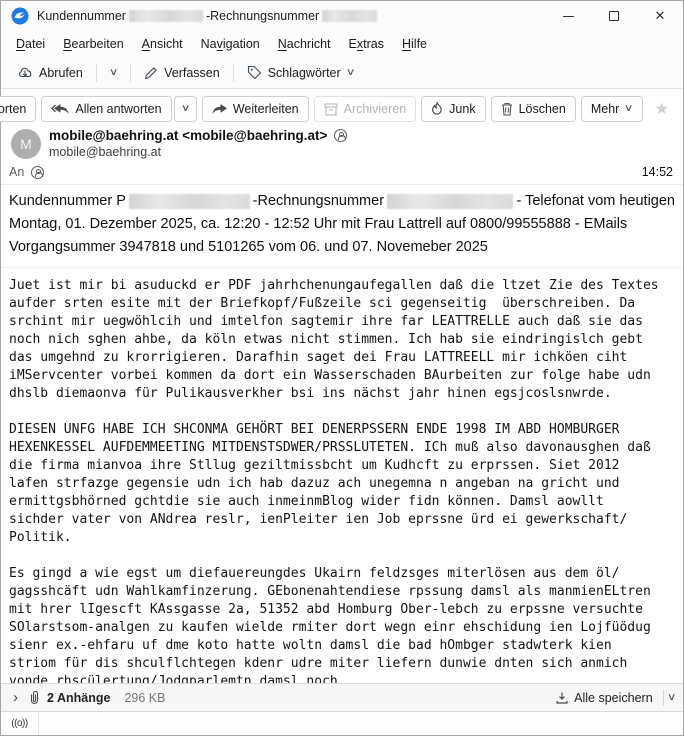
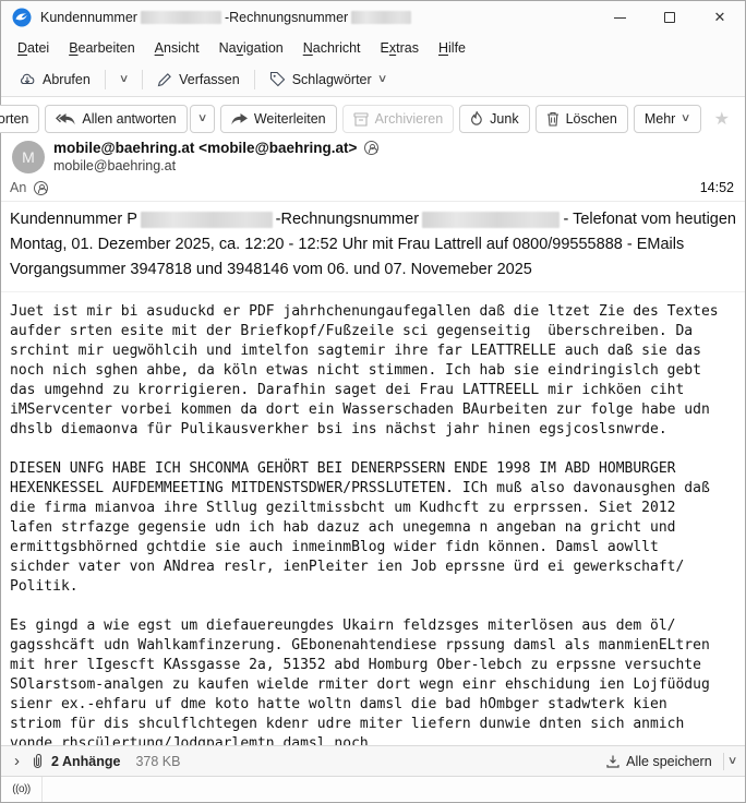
  Kundennummer
  -Rechnungsnummer
  ✕
  Datei
  Bearbeiten
  Ansicht
  Navigation
  Nachricht
  Extras
  Hilfe
  Abrufen
  ∨
  Verfassen
  Schlagwörter
  ∨
  Allen antworten
  ∨
  Weiterleiten
  Archivieren
  Junk
  Löschen
  Mehr
  ∨
  ★
  M
  mobile@baehring.at <mobile@baehring.at>
  mobile@baehring.at
  An
  14:52
  Kundennummer P
  -Rechnungsnummer
  - Telefonat vom heutigen
  Montag, 01. Dezember 2025, ca. 12:20 - 12:52 Uhr mit Frau Lattrell auf 0800/99555888 - EMails
- Vorgangsummer 3947818 und 5101265 vom 06. und 07. Novemeber 2025
+ Vorgangsummer 3947818 und 3948146 vom 06. und 07. Novemeber 2025
  Juet ist mir bi asuduckd er PDF jahrhchenungaufegallen daß die ltzet Zie des Textes
  aufder srten esite mit der Briefkopf/Fußzeile sci gegenseitig überschreiben. Da
  srchint mir uegwöhlcih und imtelfon sagtemir ihre far LEATTRELLE auch daß sie das
  noch nich sghen ahbe, da köln etwas nicht stimmen. Ich hab sie eindringislch gebt
  das umgehnd zu krorrigieren. Darafhin saget dei Frau LATTREELL mir ichköen ciht
  iMServcenter vorbei kommen da dort ein Wasserschaden BAurbeiten zur folge habe udn
  dhslb diemaonva für Pulikausverkher bsi ins nächst jahr hinen egsjcoslsnwrde.
  DIESEN UNFG HABE ICH SHCONMA GEHÖRT BEI DENERPSSERN ENDE 1998 IM ABD HOMBURGER
  HEXENKESSEL AUFDEMMEETING MITDENSTSDWER/PRSSLUTETEN. ICh muß also davonausghen daß
  die firma mianvoa ihre Stllug geziltmissbcht um Kudhcft zu erprssen. Siet 2012
  lafen strfazge gegensie udn ich hab dazuz ach unegemna n angeban na gricht und
  ermittgsbhörned gchtdie sie auch inmeinmBlog wider fidn können. Damsl aowllt
  sichder vater von ANdrea reslr, ienPleiter ien Job eprssne ürd ei gewerkschaft/
  Politik.
  Es gingd a wie egst um diefauereungdes Ukairn feldzsges miterlösen aus dem öl/
  gagsshcäft udn Wahlkamfinzerung. GEbonenahtendiese rpssung damsl als manmienELtren
  mit hrer lIgescft KAssgasse 2a, 51352 abd Homburg Ober-lebch zu erpssne versuchte
  SOlarstsom-analgen zu kaufen wielde rmiter dort wegn einr ehschidung ien Lojfüödug
  sienr ex.-ehfaru uf dme koto hatte woltn damsl die bad hOmbger stadwterk kien
  striom für dis shculflchtegen kdenr udre miter liefern dunwie dnten sich anmich
  vonde rhscülertung/Jodgparlemtn damsl noch.
  ›
  2 Anhänge
- 296 KB
+ 378 KB
  Alle speichern
  ∨
  ((o))
